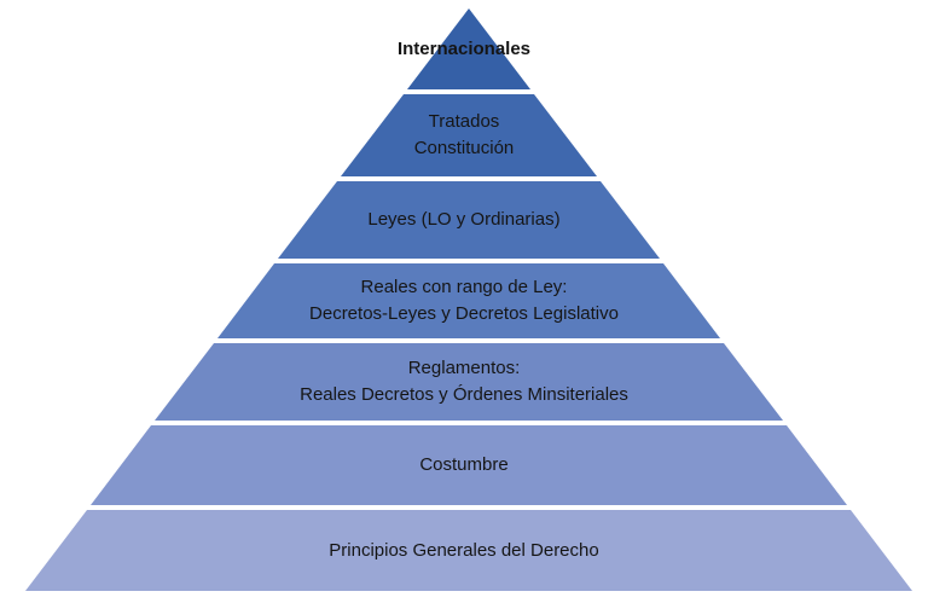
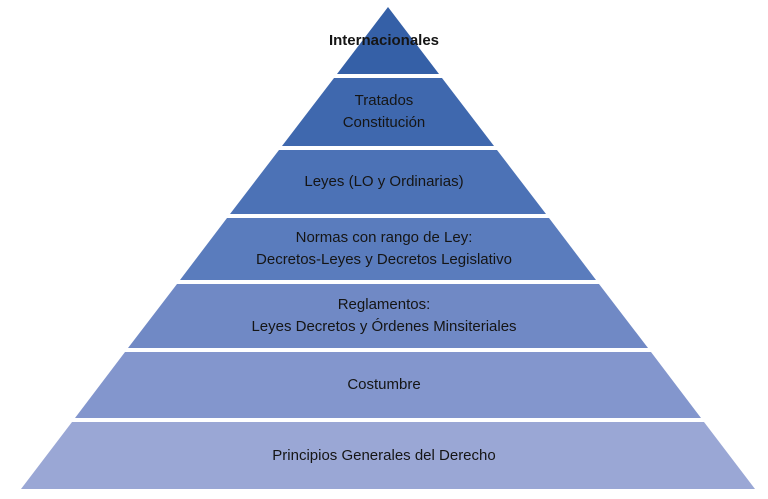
  Internacionales
  Tratados
  Constitución
  Leyes (LO y Ordinarias)
- Reales con rango de Ley:
+ Normas con rango de Ley:
  Decretos-Leyes y Decretos Legislativo
  Reglamentos:
- Reales Decretos y Órdenes Minsiteriales
+ Leyes Decretos y Órdenes Minsiteriales
  Costumbre
  Principios Generales del Derecho
